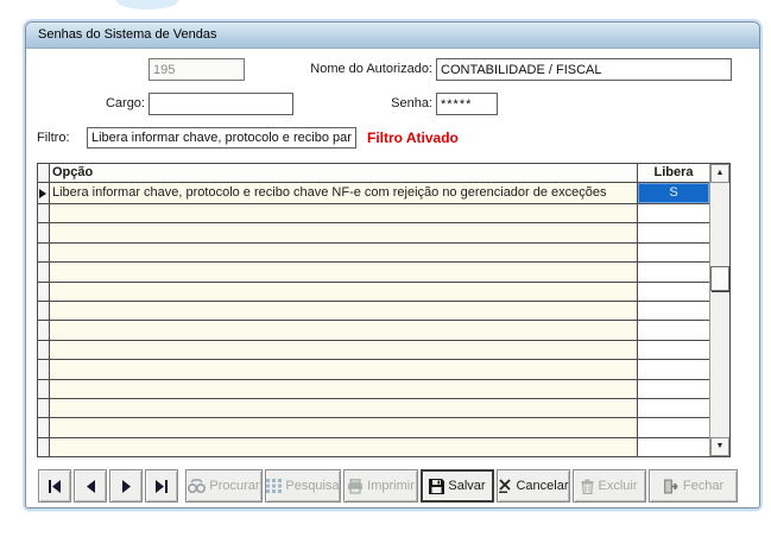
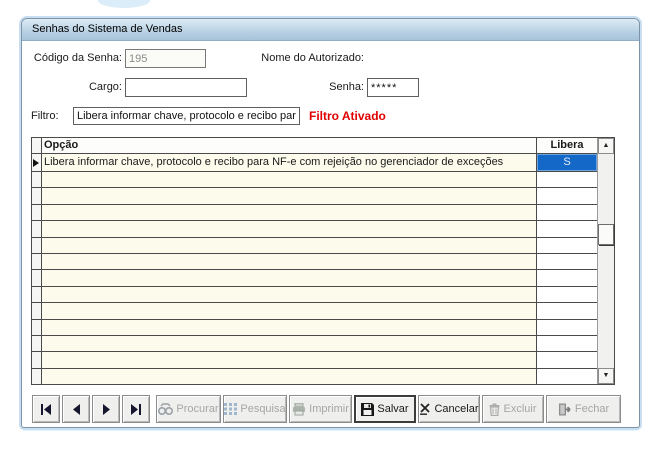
  Senhas do Sistema de Vendas
+ Código da Senha:
  195
  Nome do Autorizado:
- CONTABILIDADE / FISCAL
  Cargo:
  Senha:
  *****
  Filtro:
  Libera informar chave, protocolo e recibo par
  Filtro Ativado
  Opção
  Libera
- Libera informar chave, protocolo e recibo chave NF-e com rejeição no gerenciador de exceções
+ Libera informar chave, protocolo e recibo para NF-e com rejeição no gerenciador de exceções
  S
  Procurar
  Pesquisa
  Imprimir
  Salvar
  Cancelar
  Excluir
  Fechar
